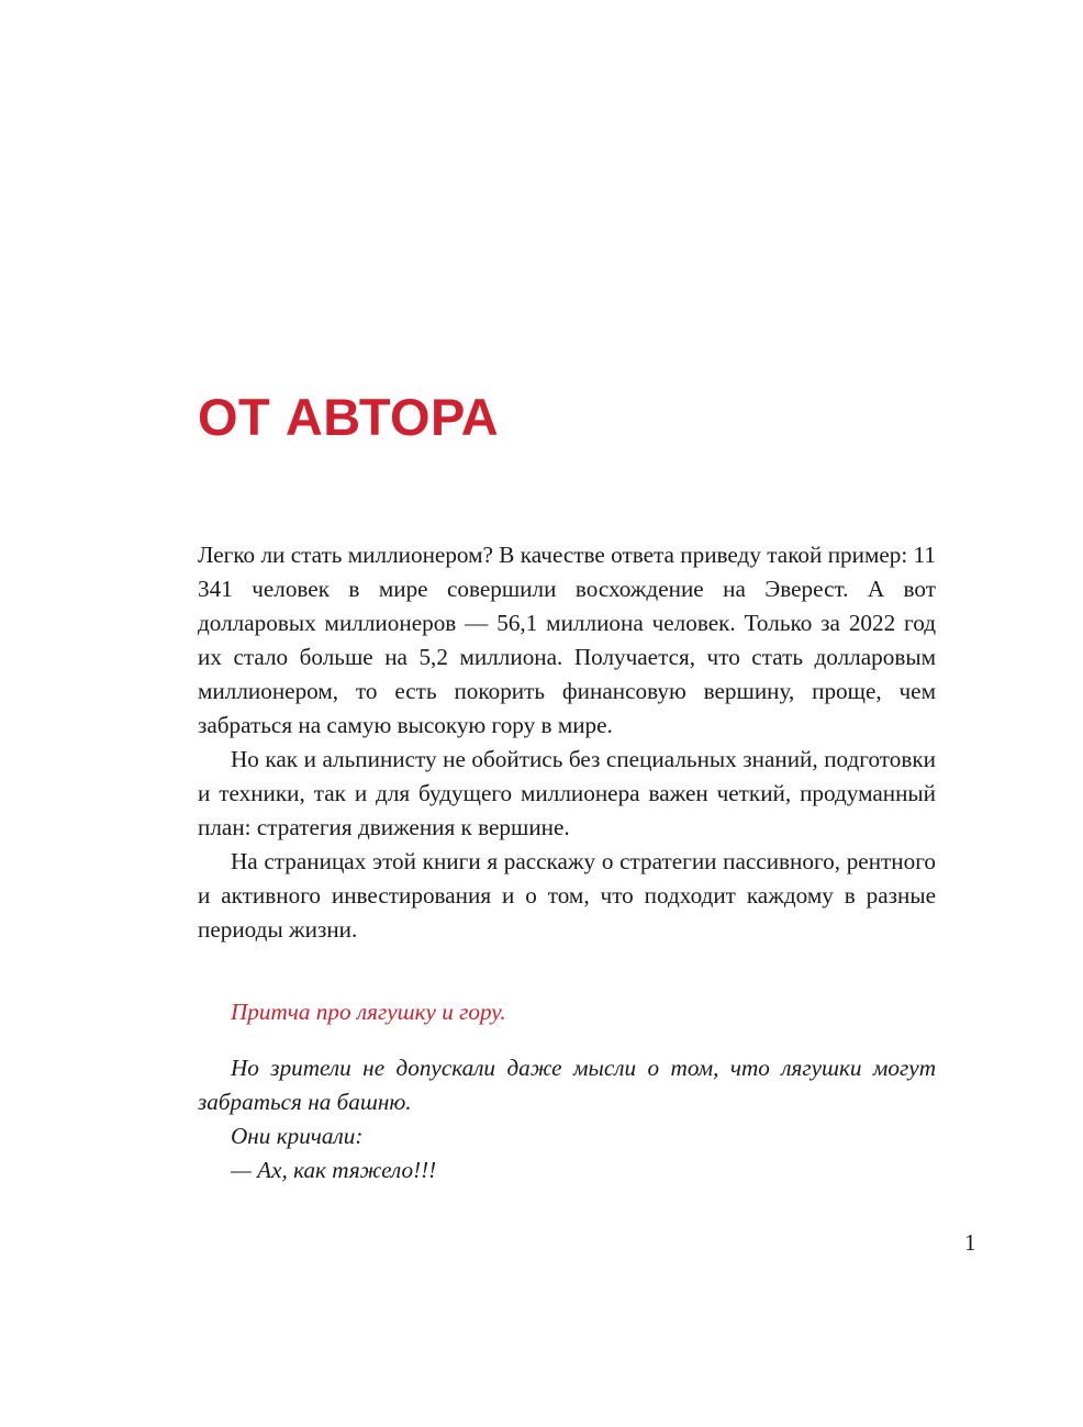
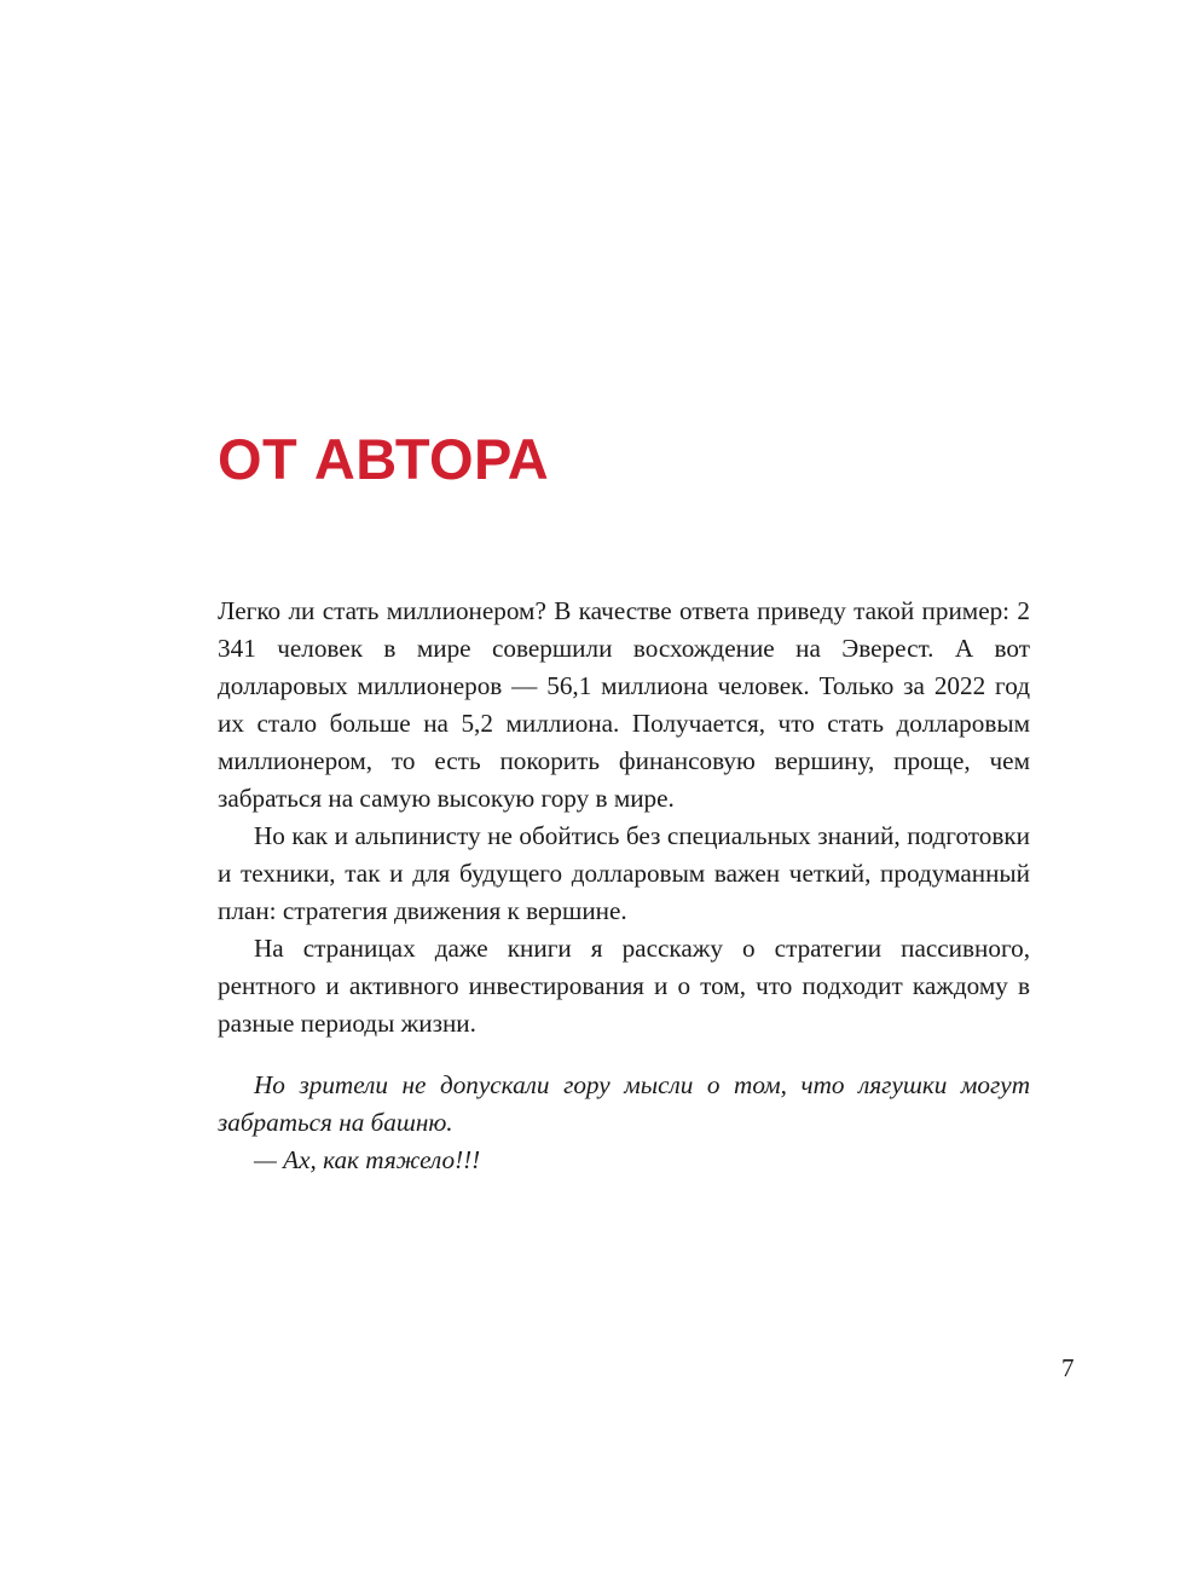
  ОТ АВТОРА
- Легко ли стать миллионером? В качестве ответа приведу такой пример: 11 341 человек в мире совершили восхождение на Эверест. А вот долларовых миллионеров — 56,1 миллиона человек. Только за 2022 год их стало больше на 5,2 миллиона. Получается, что стать долларовым миллионером, то есть покорить финансовую вершину, проще, чем забраться на самую высокую гору в мире.
+ Легко ли стать миллионером? В качестве ответа приведу такой пример: 2 341 человек в мире совершили восхождение на Эверест. А вот долларовых миллионеров — 56,1 миллиона человек. Только за 2022 год их стало больше на 5,2 миллиона. Получается, что стать долларовым миллионером, то есть покорить финансовую вершину, проще, чем забраться на самую высокую гору в мире.
- Но как и альпинисту не обойтись без специальных знаний, подготовки и техники, так и для будущего миллионера важен четкий, продуманный план: стратегия движения к вершине.
+ Но как и альпинисту не обойтись без специальных знаний, подготовки и техники, так и для будущего долларовым важен четкий, продуманный план: стратегия движения к вершине.
- На страницах этой книги я расскажу о стратегии пассивного, рентного и активного инвестирования и о том, что подходит каждому в разные периоды жизни.
+ На страницах даже книги я расскажу о стратегии пассивного, рентного и активного инвестирования и о том, что подходит каждому в разные периоды жизни.
- Притча про лягушку и гору.
- Но зрители не допускали даже мысли о том, что лягушки могут забраться на башню.
+ Но зрители не допускали гору мысли о том, что лягушки могут забраться на башню.
- Они кричали:
  — Ах, как тяжело!!!
- 1
+ 7
